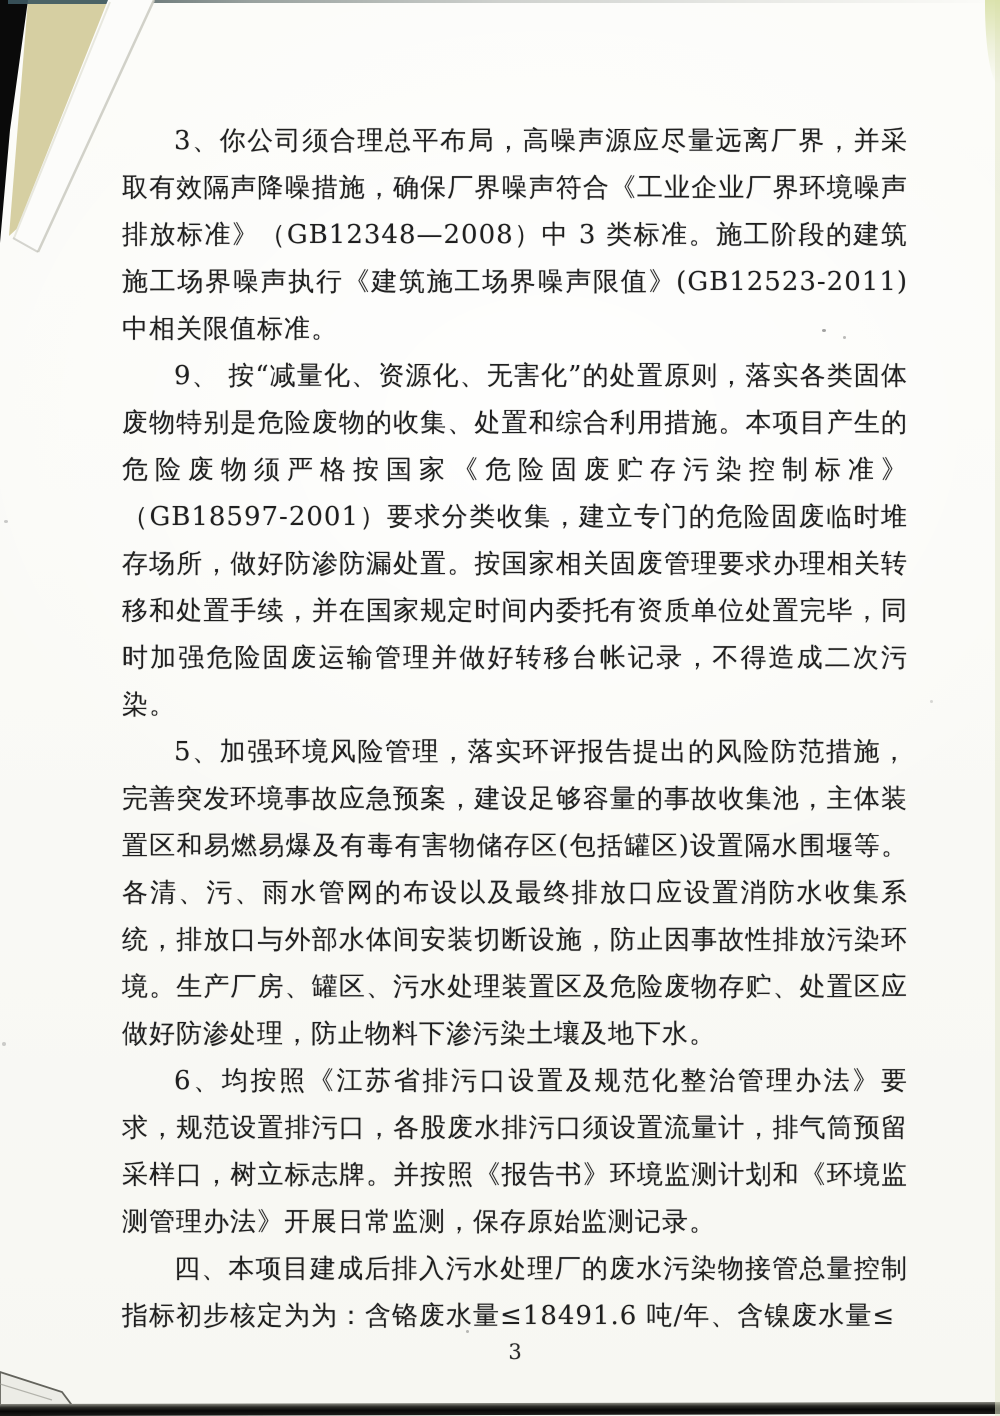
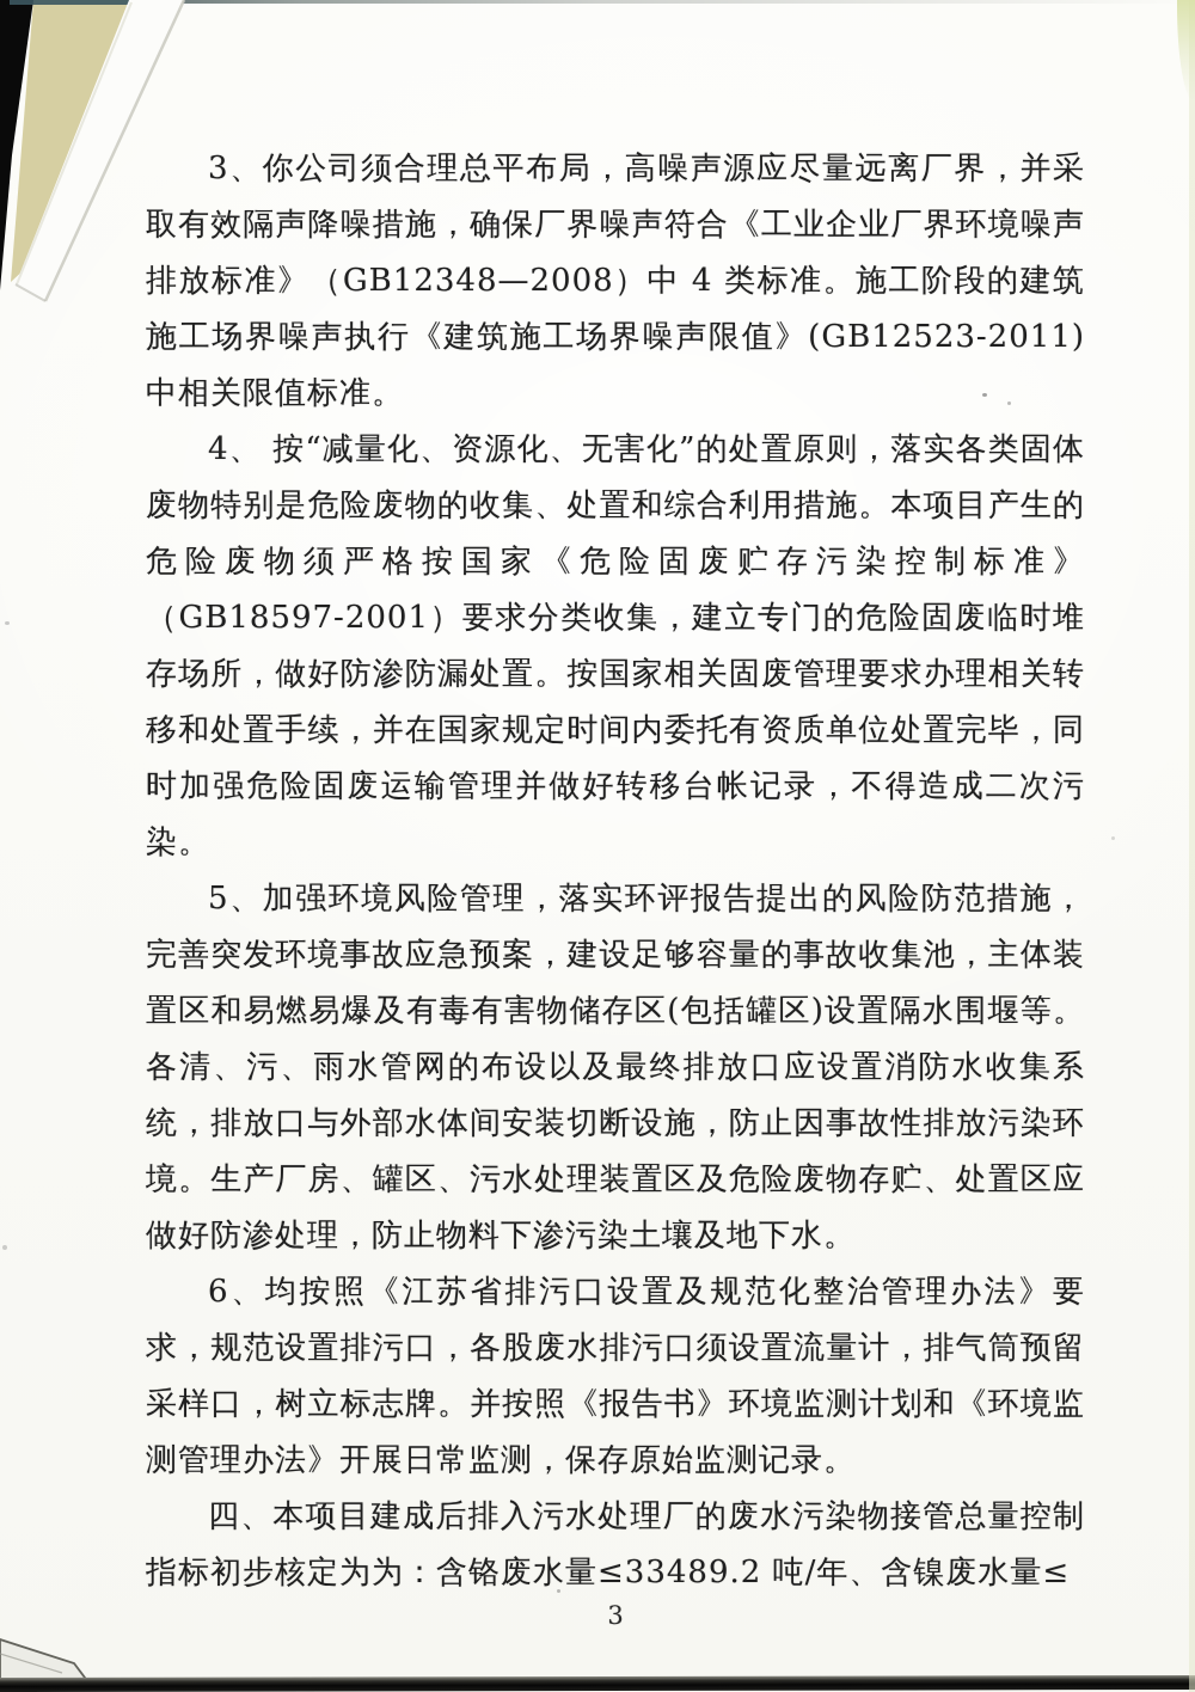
- 3、你公司须合理总平布局，高噪声源应尽量远离厂界，并采取有效隔声降噪措施，确保厂界噪声符合《工业企业厂界环境噪声排放标准》（GB12348—2008）中 3 类标准。施工阶段的建筑施工场界噪声执行《建筑施工场界噪声限值》(GB12523-2011)中相关限值标准。
+ 3、你公司须合理总平布局，高噪声源应尽量远离厂界，并采取有效隔声降噪措施，确保厂界噪声符合《工业企业厂界环境噪声排放标准》（GB12348—2008）中 4 类标准。施工阶段的建筑施工场界噪声执行《建筑施工场界噪声限值》(GB12523-2011)中相关限值标准。
- 9、 按“减量化、资源化、无害化”的处置原则，落实各类固体废物特别是危险废物的收集、处置和综合利用措施。本项目产生的危险废物须严格按国家《危险固废贮存污染控制标准》（GB18597-2001）要求分类收集，建立专门的危险固废临时堆存场所，做好防渗防漏处置。按国家相关固废管理要求办理相关转移和处置手续，并在国家规定时间内委托有资质单位处置完毕，同时加强危险固废运输管理并做好转移台帐记录，不得造成二次污染。
+ 4、 按“减量化、资源化、无害化”的处置原则，落实各类固体废物特别是危险废物的收集、处置和综合利用措施。本项目产生的危险废物须严格按国家《危险固废贮存污染控制标准》（GB18597-2001）要求分类收集，建立专门的危险固废临时堆存场所，做好防渗防漏处置。按国家相关固废管理要求办理相关转移和处置手续，并在国家规定时间内委托有资质单位处置完毕，同时加强危险固废运输管理并做好转移台帐记录，不得造成二次污染。
  5、加强环境风险管理，落实环评报告提出的风险防范措施，完善突发环境事故应急预案，建设足够容量的事故收集池，主体装置区和易燃易爆及有毒有害物储存区(包括罐区)设置隔水围堰等。各清、污、雨水管网的布设以及最终排放口应设置消防水收集系统，排放口与外部水体间安装切断设施，防止因事故性排放污染环境。生产厂房、罐区、污水处理装置区及危险废物存贮、处置区应做好防渗处理，防止物料下渗污染土壤及地下水。
  6、均按照《江苏省排污口设置及规范化整治管理办法》要求，规范设置排污口，各股废水排污口须设置流量计，排气筒预留采样口，树立标志牌。并按照《报告书》环境监测计划和《环境监测管理办法》开展日常监测，保存原始监测记录。
- 四、本项目建成后排入污水处理厂的废水污染物接管总量控制指标初步核定为为：含铬废水量≤18491.6 吨/年、含镍废水量≤
+ 四、本项目建成后排入污水处理厂的废水污染物接管总量控制指标初步核定为为：含铬废水量≤33489.2 吨/年、含镍废水量≤
  3
